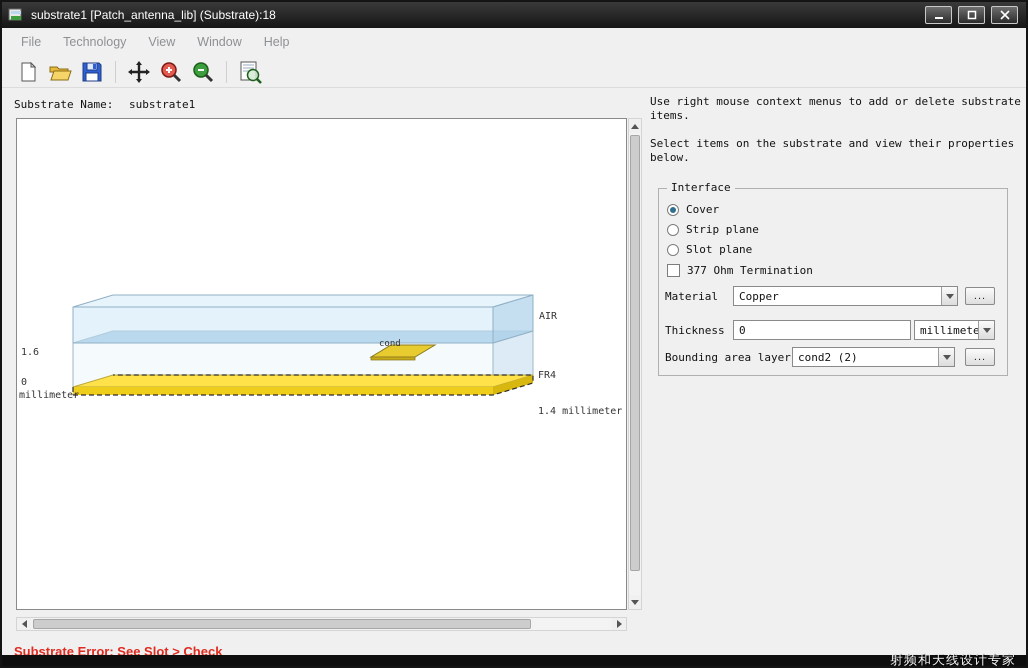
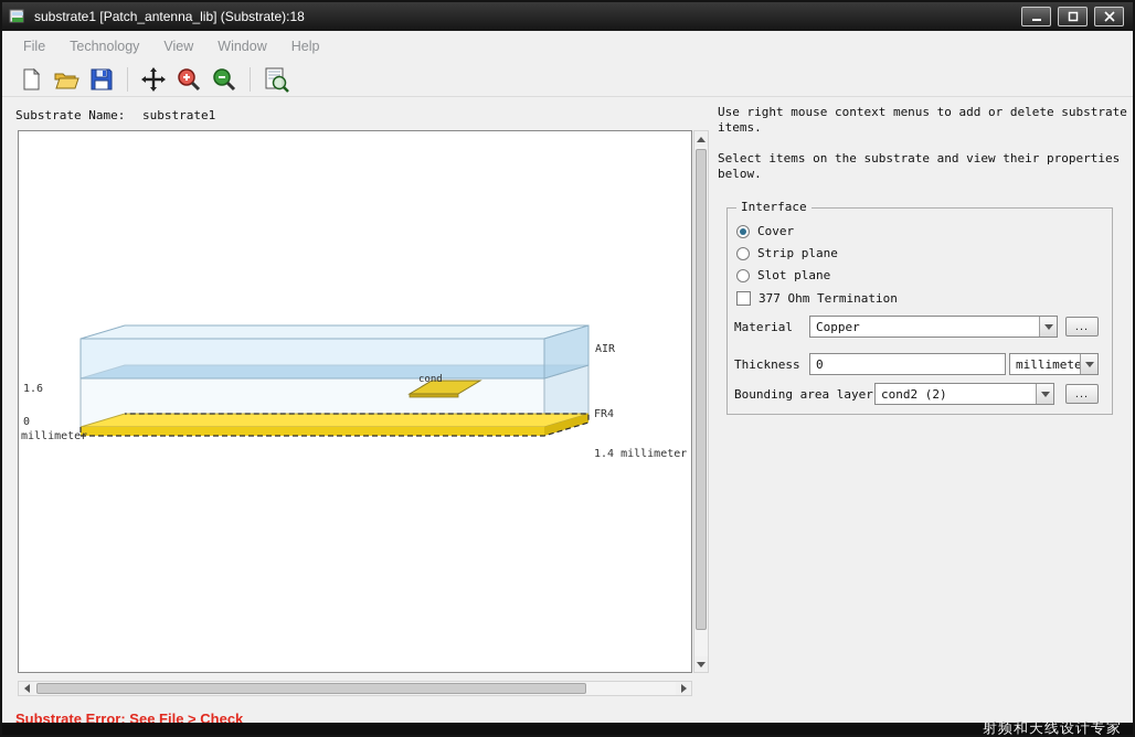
  substrate1 [Patch_antenna_lib] (Substrate):18
  File
  Technology
  View
  Window
  Help
  Substrate Name: substrate1
  AIR
  FR4
  1.4 millimeter
  cond
  1.6
  0
  millimeter
  Use right mouse context menus to add or delete substrate items.
  Select items on the substrate and view their properties below.
  Interface
  Cover
  Strip plane
  Slot plane
  377 Ohm Termination
  Material
  Copper
  ...
  Thickness
  0
  millimete
  Bounding area layer
  cond2 (2)
  ...
- Substrate Error: See Slot > Check
+ Substrate Error: See File > Check
  射频和天线设计专家
